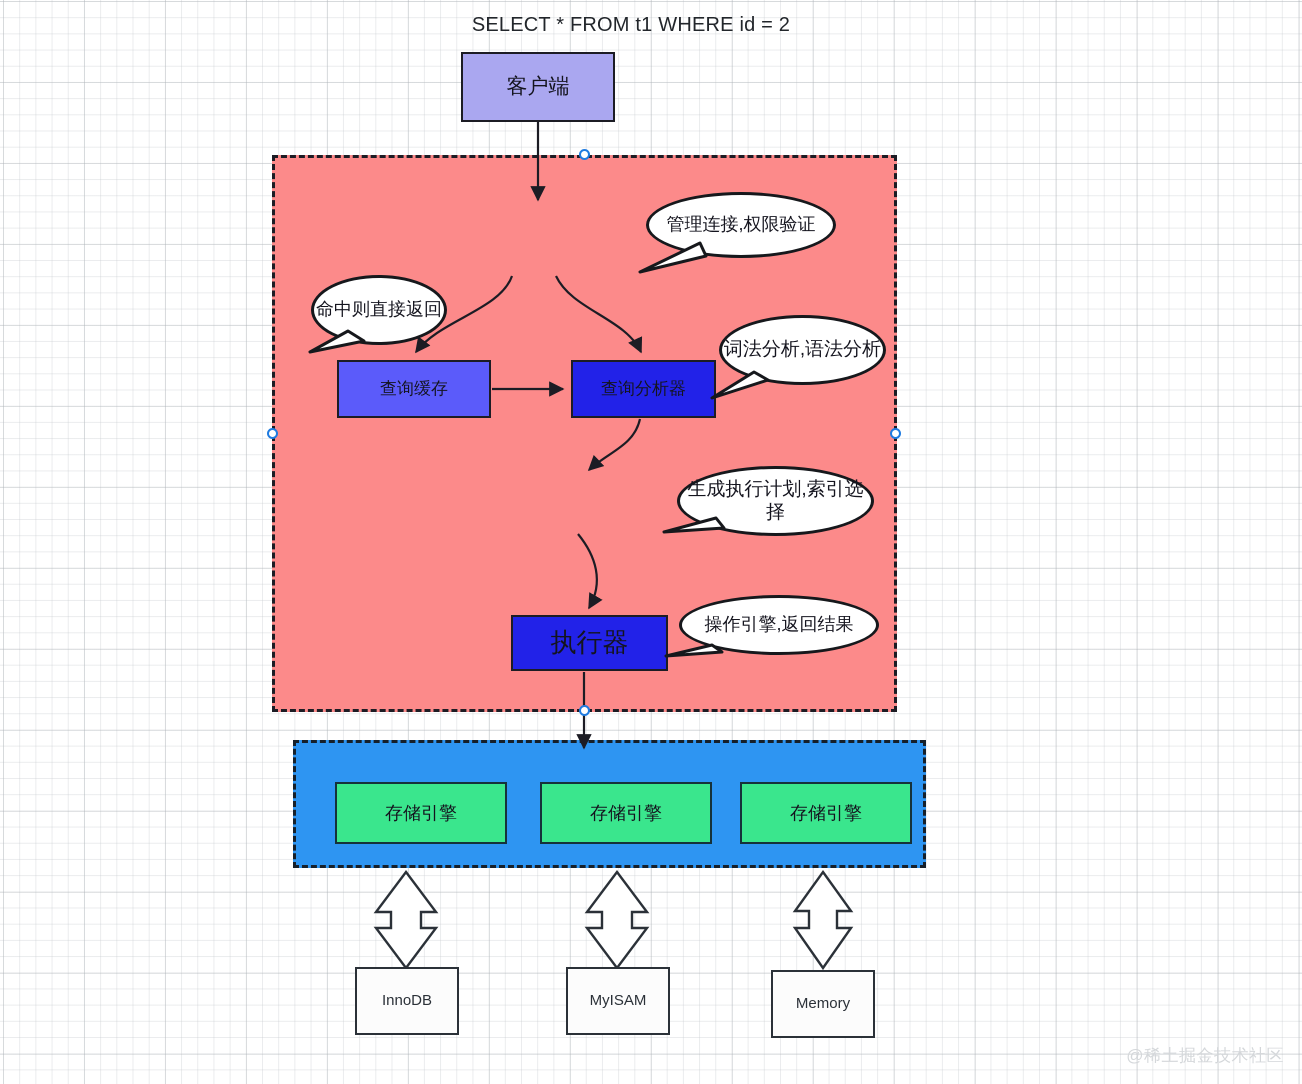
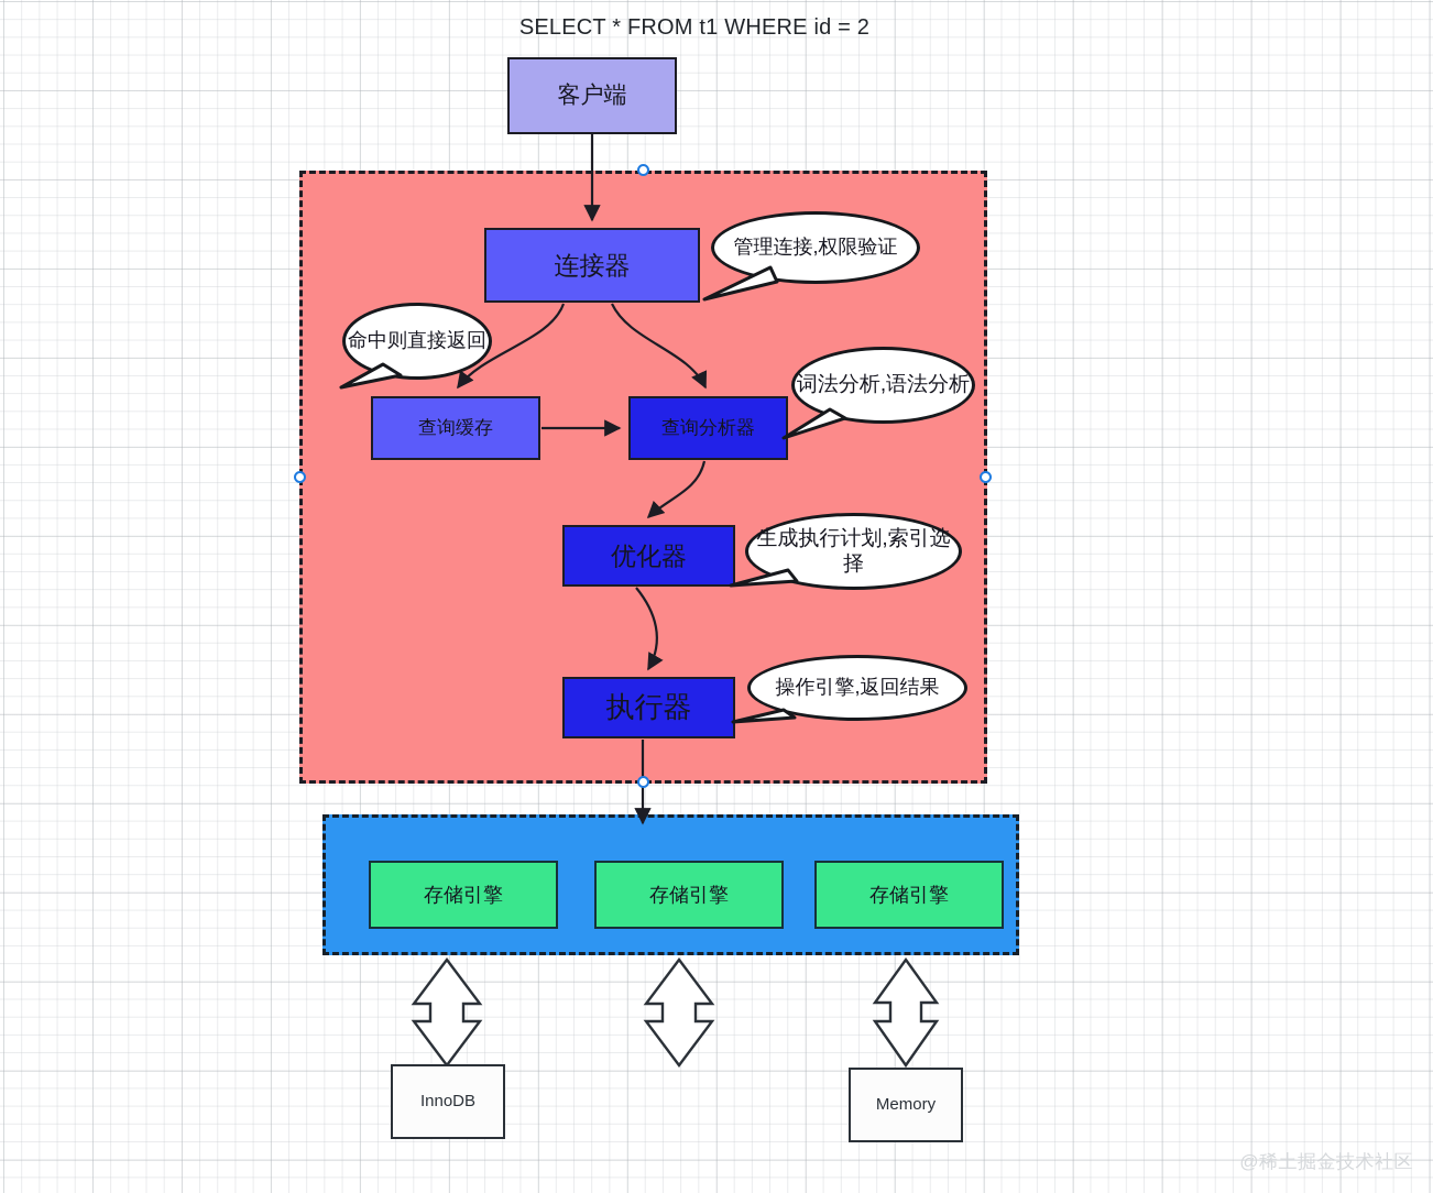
  SELECT * FROM t1 WHERE id = 2
  客户端
+ 连接器
  查询缓存
  查询分析器
+ 优化器
  执行器
  存储引擎
  存储引擎
  存储引擎
  InnoDB
- MyISAM
  Memory
  管理连接,权限验证
  命中则直接返回
  词法分析,语法分析
  生成执行计划,索引选择
  操作引擎,返回结果
  @稀土掘金技术社区
